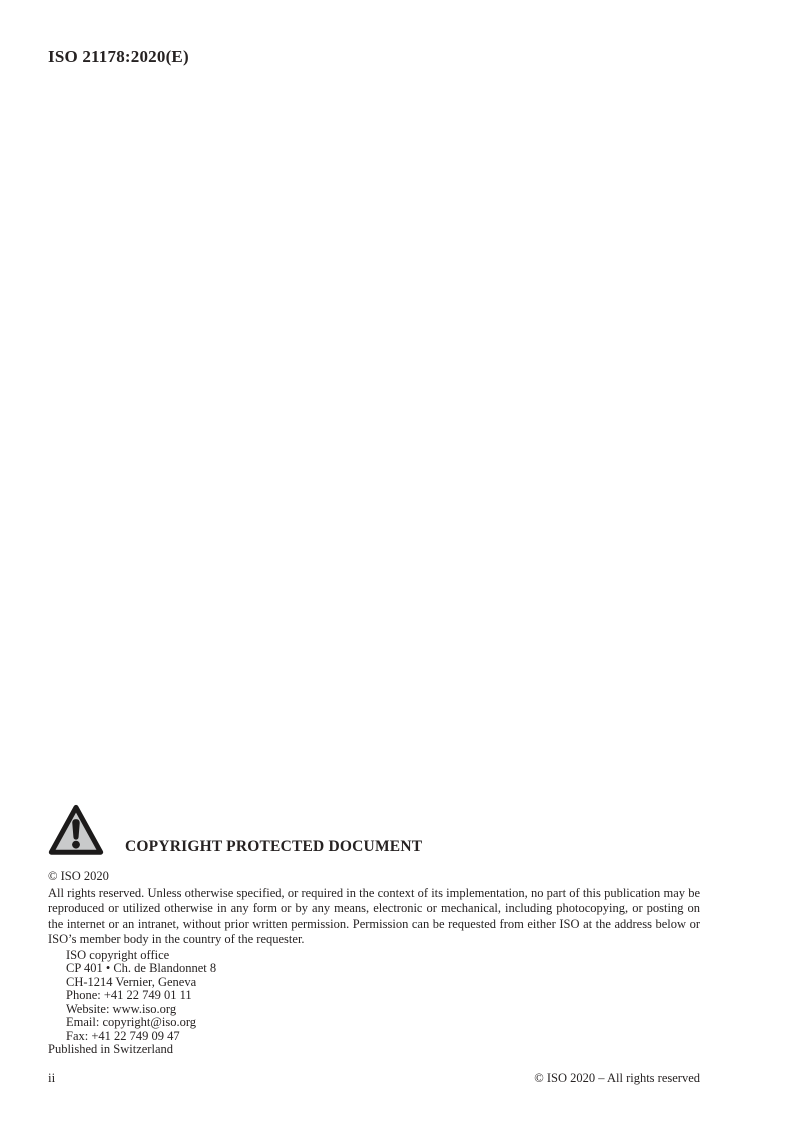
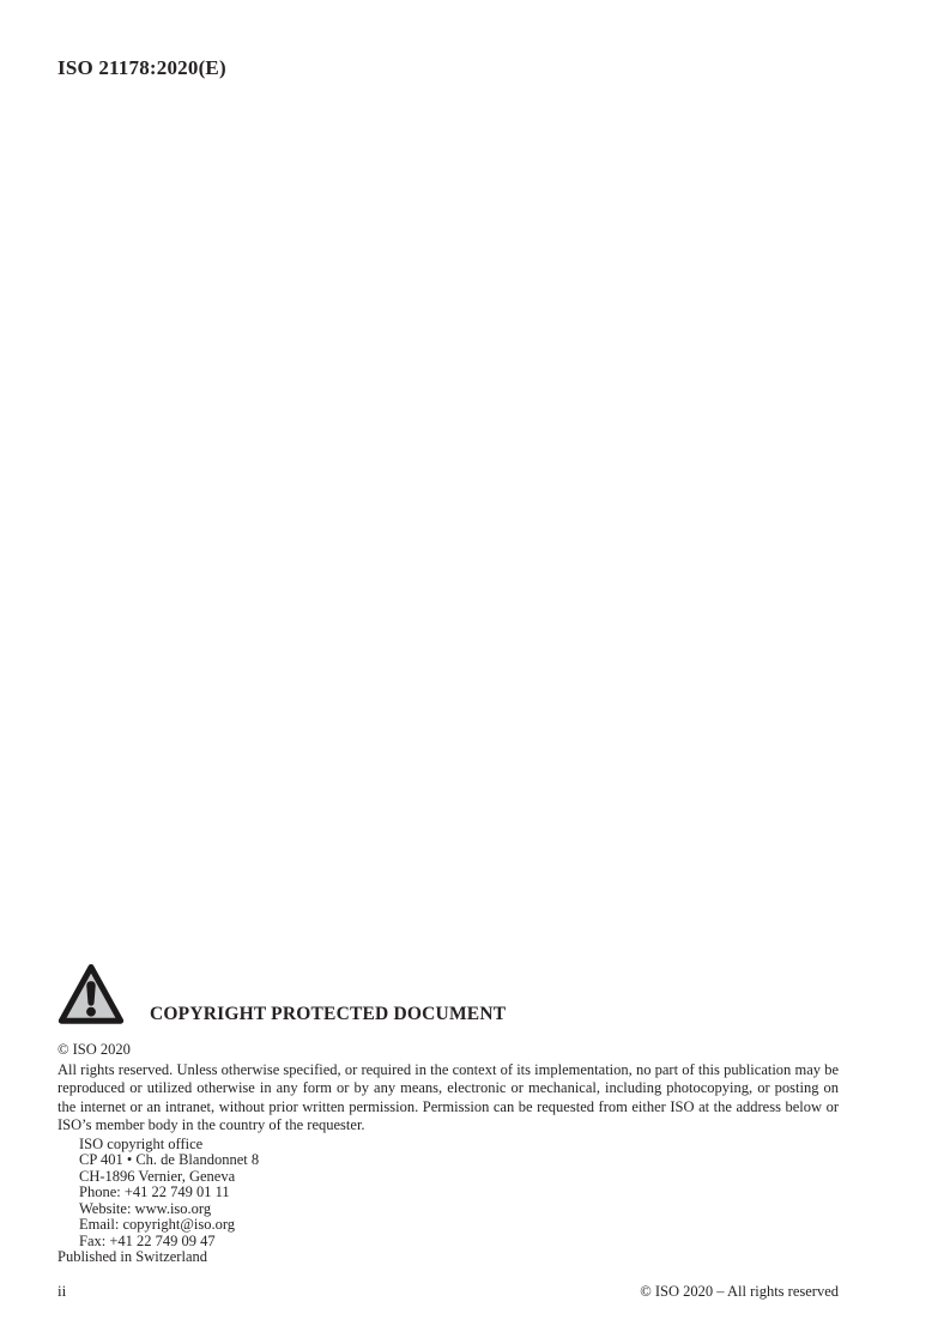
  ISO 21178:2020(E)
  COPYRIGHT PROTECTED DOCUMENT
  © ISO 2020
  All rights reserved. Unless otherwise specified, or required in the context of its implementation, no part of this publication may be reproduced or utilized otherwise in any form or by any means, electronic or mechanical, including photocopying, or posting on the internet or an intranet, without prior written permission. Permission can be requested from either ISO at the address below or ISO’s member body in the country of the requester.
  ISO copyright office
  CP 401 • Ch. de Blandonnet 8
- CH-1214 Vernier, Geneva
+ CH-1896 Vernier, Geneva
  Phone: +41 22 749 01 11
  Website: www.iso.org
  Email: copyright@iso.org
  Fax: +41 22 749 09 47
  Published in Switzerland
  ii
  © ISO 2020 – All rights reserved
